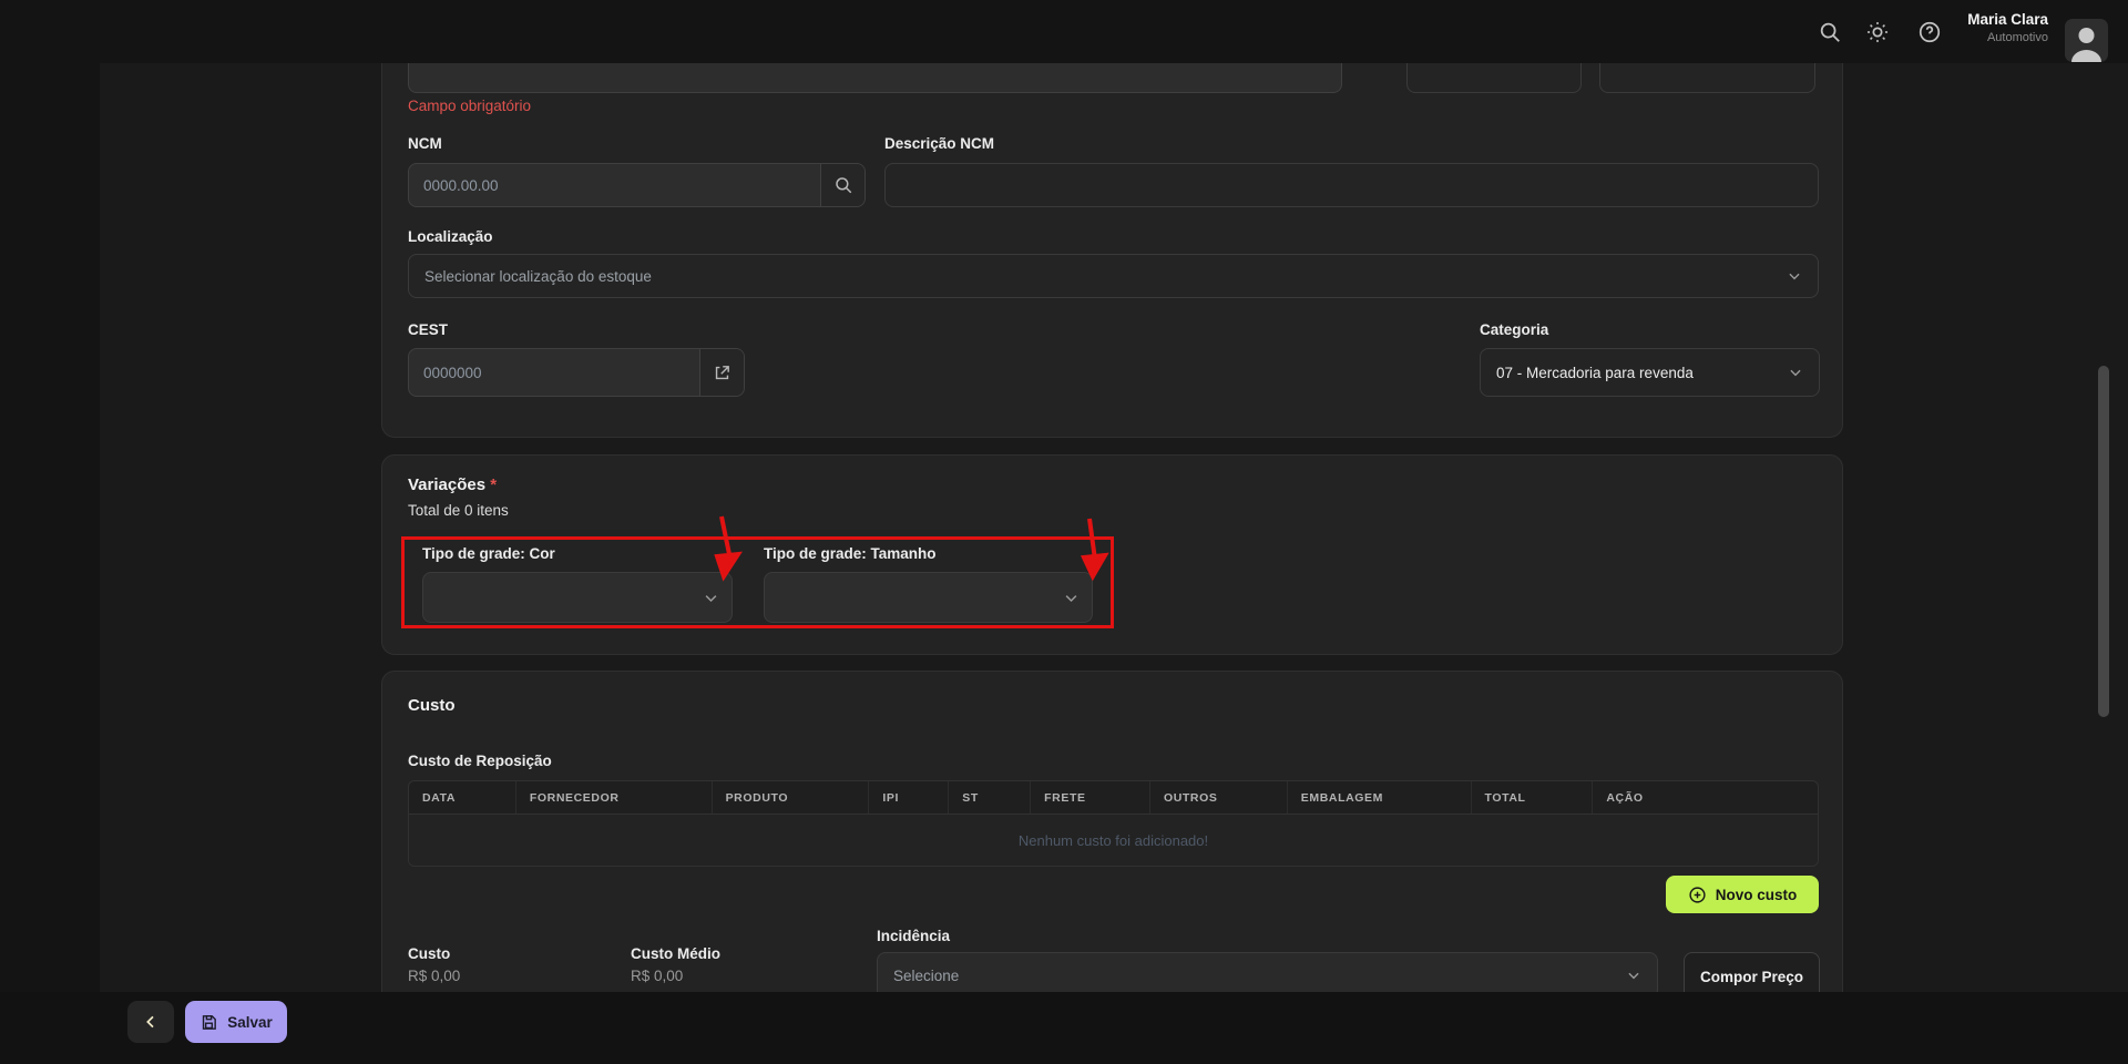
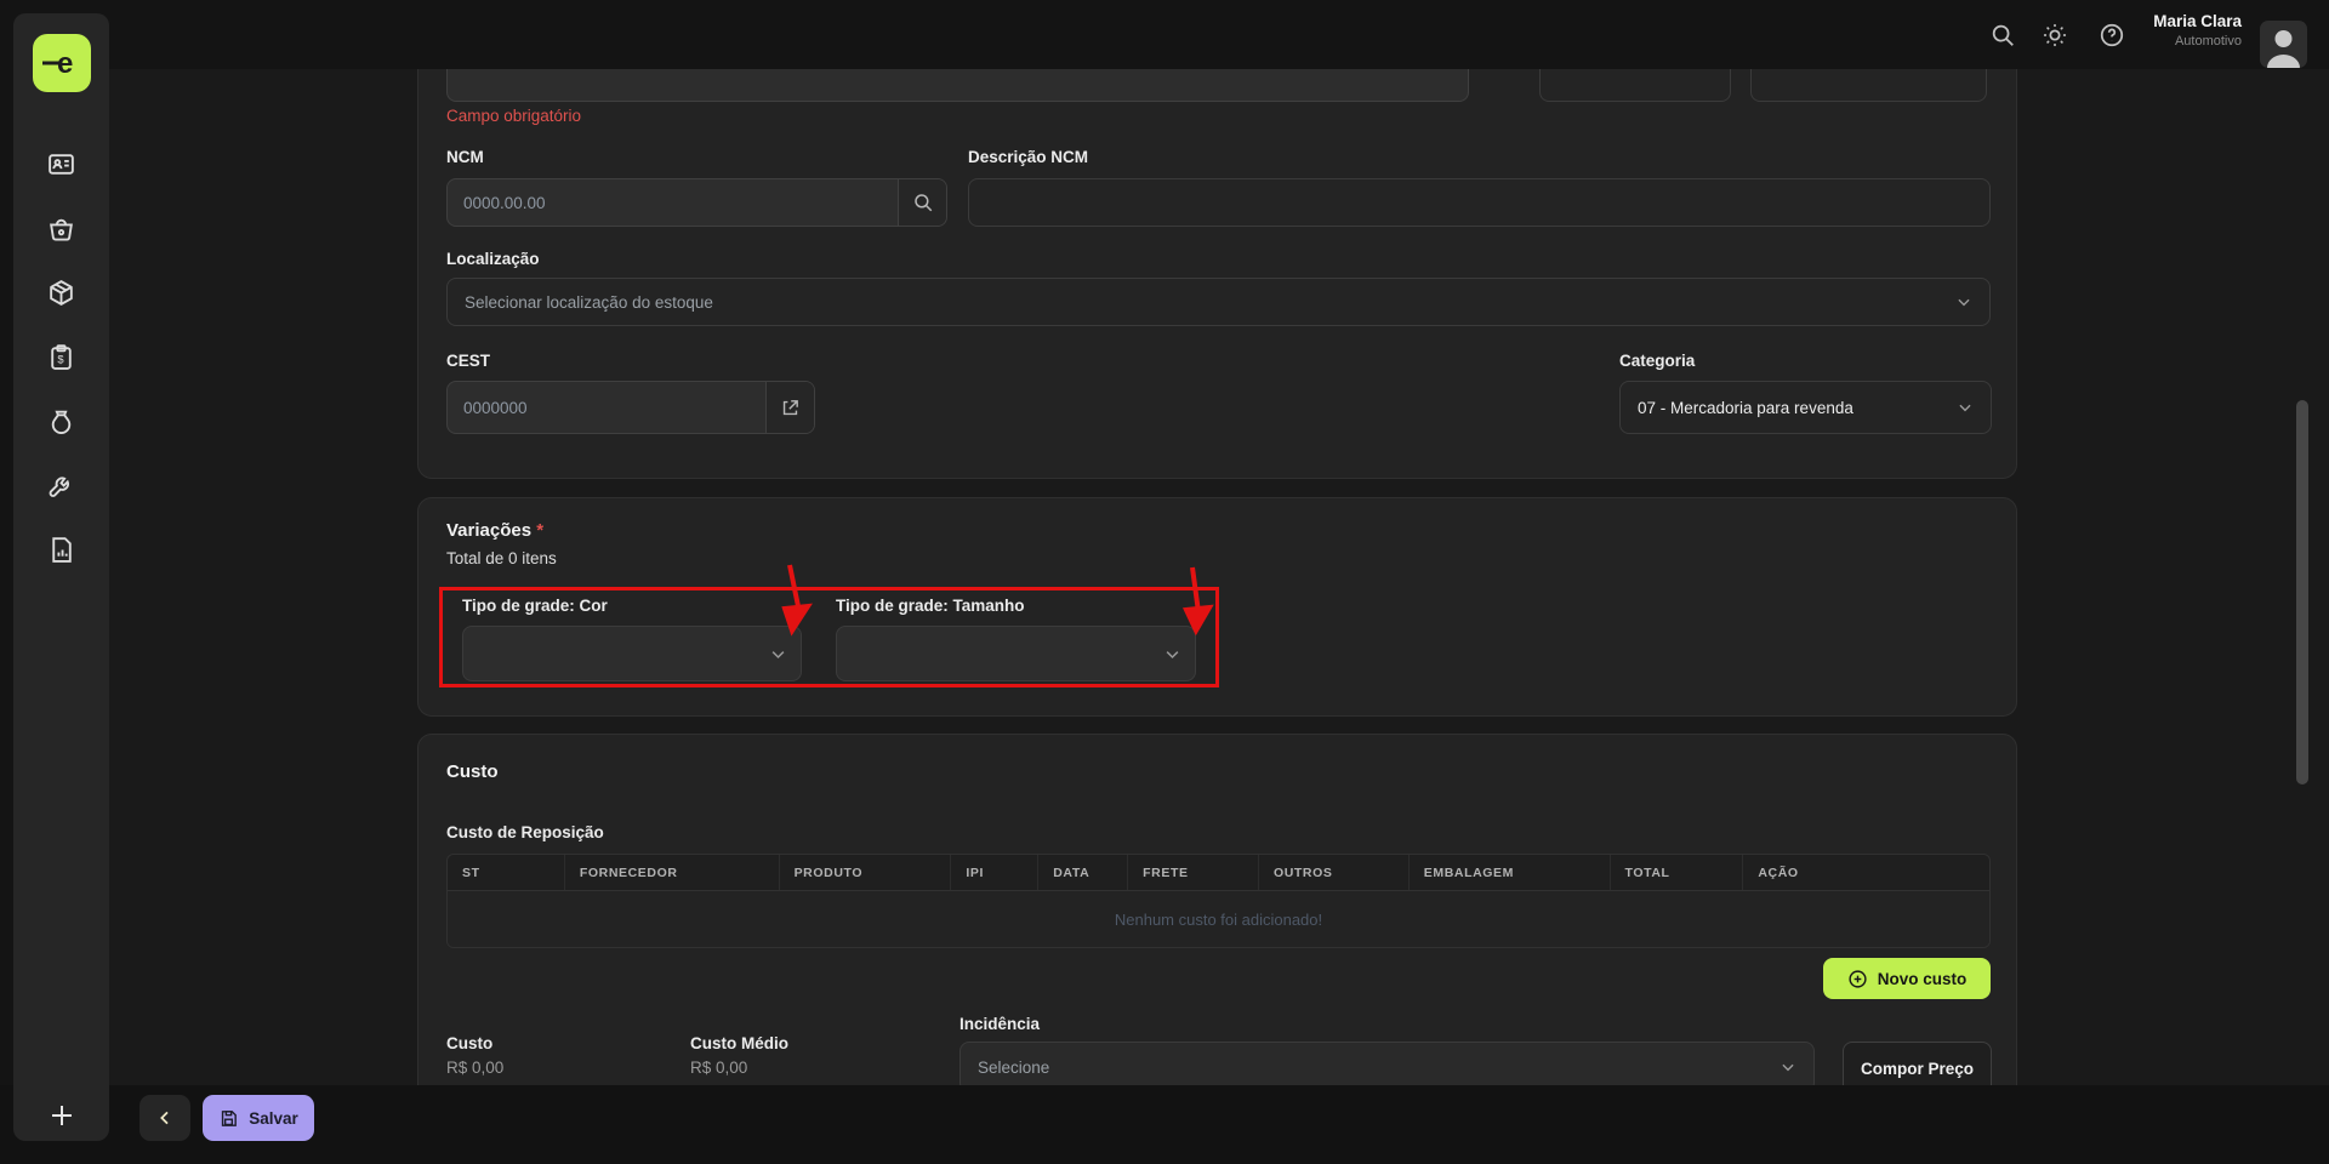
  Campo obrigatório
  NCM
  0000.00.00
  Descrição NCM
  Localização
  Selecionar localização do estoque
  CEST
  0000000
  Categoria
  07 - Mercadoria para revenda
  Variações *
  Total de 0 itens
  Tipo de grade: Cor
  Tipo de grade: Tamanho
  Custo
  Custo de Reposição
- DATA
+ ST
  FORNECEDOR
  PRODUTO
  IPI
- ST
+ DATA
  FRETE
  OUTROS
  EMBALAGEM
  TOTAL
  AÇÃO
  Nenhum custo foi adicionado!
  Novo custo
  Custo
  R$ 0,00
  Custo Médio
  R$ 0,00
  Incidência
  Selecione
  Compor Preço
  Salvar
  Maria Clara
  Automotivo
+ e
+ $
